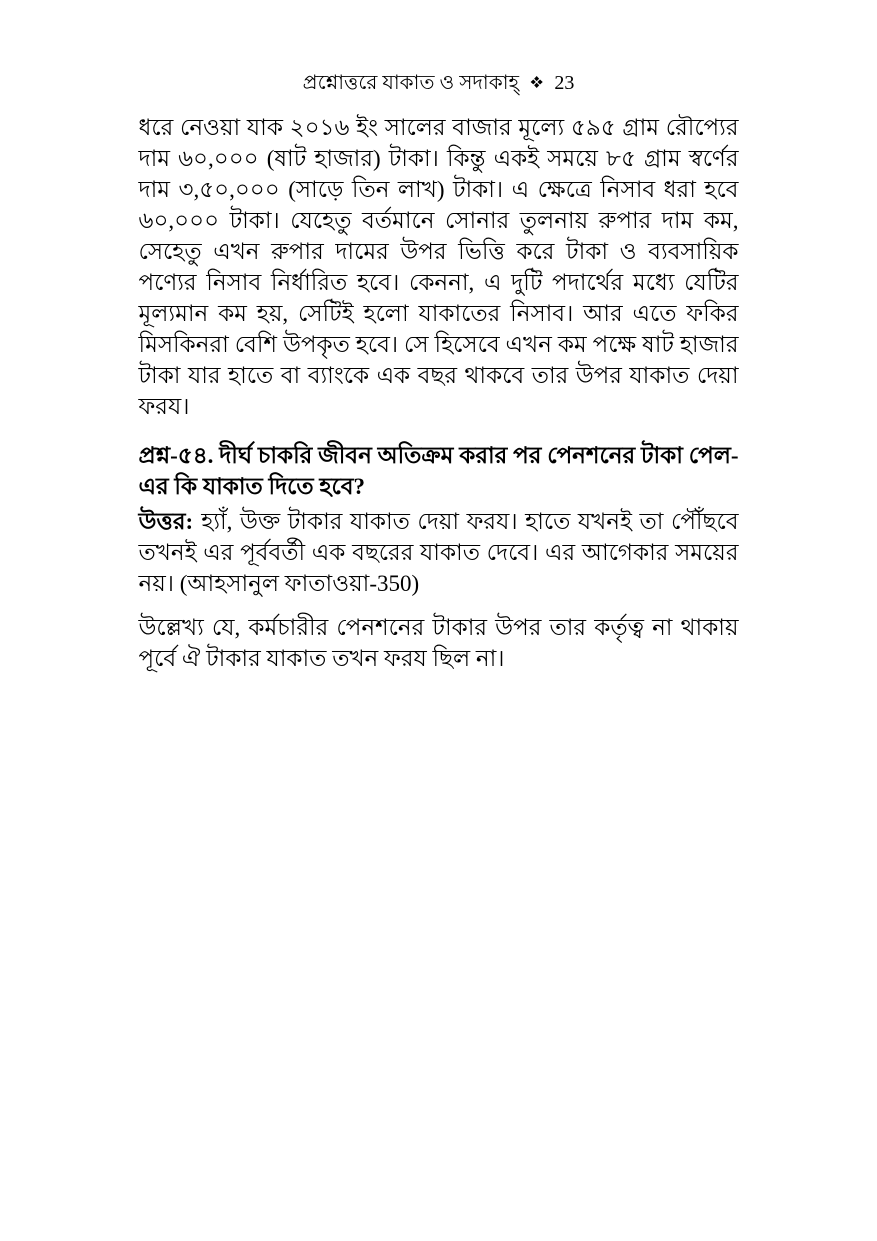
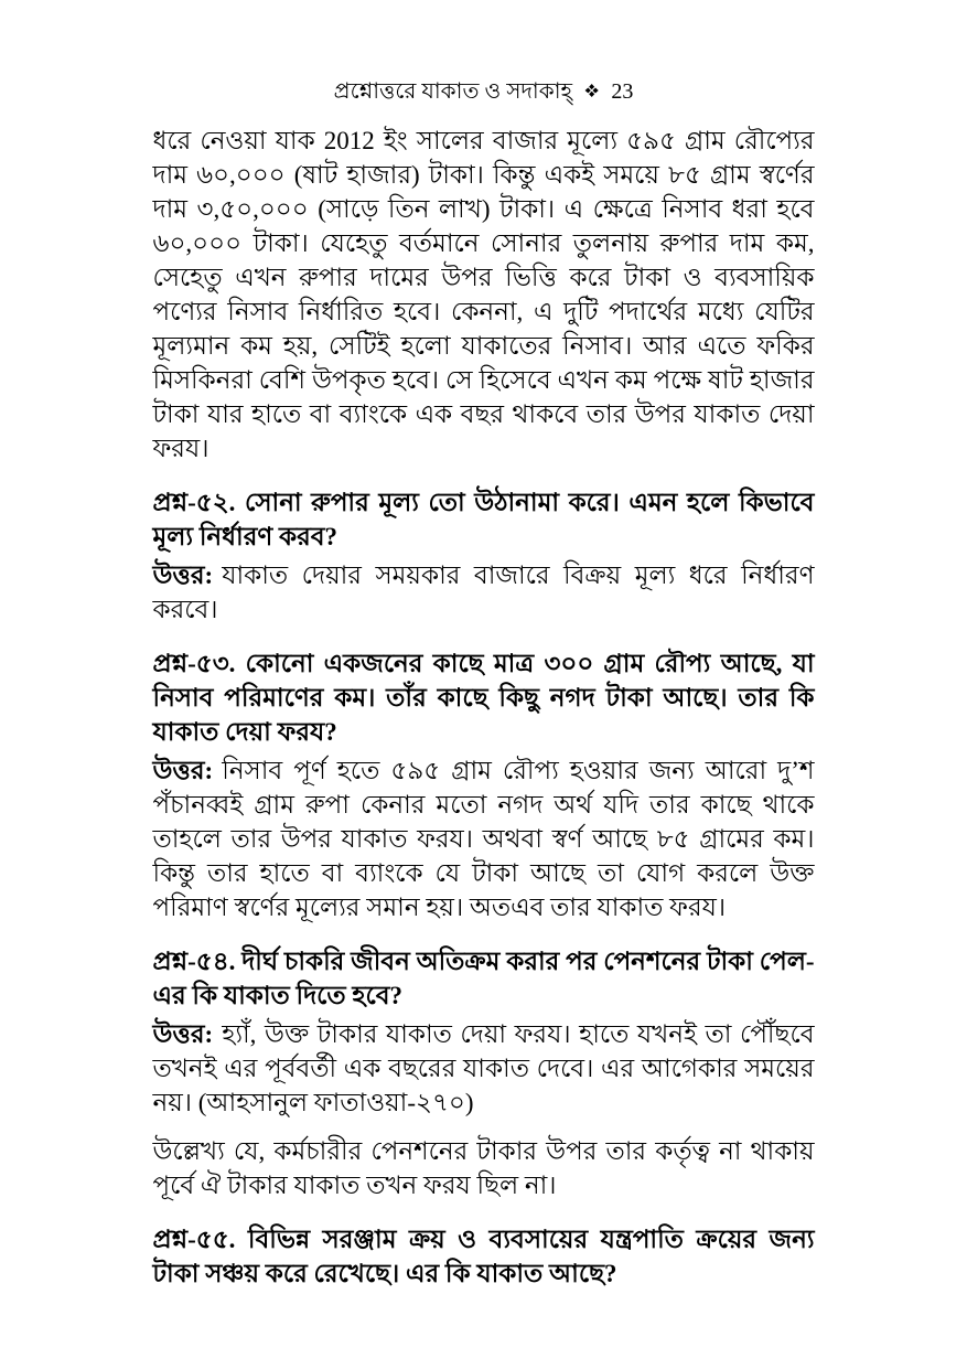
  প্রশ্নোত্তরে যাকাত ও সদাকাহ্ ❖ 23
- ধরে নেওয়া যাক ২০১৬ ইং সালের বাজার মূল্যে ৫৯৫ গ্রাম রৌপ্যের দাম ৬০,০০০ (ষাট হাজার) টাকা। কিন্তু একই সময়ে ৮৫ গ্রাম স্বর্ণের দাম ৩,৫০,০০০ (সাড়ে তিন লাখ) টাকা। এ ক্ষেত্রে নিসাব ধরা হবে ৬০,০০০ টাকা। যেহেতু বর্তমানে সোনার তুলনায় রুপার দাম কম, সেহেতু এখন রুপার দামের উপর ভিত্তি করে টাকা ও ব্যবসায়িক পণ্যের নিসাব নির্ধারিত হবে। কেননা, এ দুটি পদার্থের মধ্যে যেটির মূল্যমান কম হয়, সেটিই হলো যাকাতের নিসাব। আর এতে ফকির মিসকিনরা বেশি উপকৃত হবে। সে হিসেবে এখন কম পক্ষে ষাট হাজার টাকা যার হাতে বা ব্যাংকে এক বছর থাকবে তার উপর যাকাত দেয়া ফরয।
+ ধরে নেওয়া যাক 2012 ইং সালের বাজার মূল্যে ৫৯৫ গ্রাম রৌপ্যের দাম ৬০,০০০ (ষাট হাজার) টাকা। কিন্তু একই সময়ে ৮৫ গ্রাম স্বর্ণের দাম ৩,৫০,০০০ (সাড়ে তিন লাখ) টাকা। এ ক্ষেত্রে নিসাব ধরা হবে ৬০,০০০ টাকা। যেহেতু বর্তমানে সোনার তুলনায় রুপার দাম কম, সেহেতু এখন রুপার দামের উপর ভিত্তি করে টাকা ও ব্যবসায়িক পণ্যের নিসাব নির্ধারিত হবে। কেননা, এ দুটি পদার্থের মধ্যে যেটির মূল্যমান কম হয়, সেটিই হলো যাকাতের নিসাব। আর এতে ফকির মিসকিনরা বেশি উপকৃত হবে। সে হিসেবে এখন কম পক্ষে ষাট হাজার টাকা যার হাতে বা ব্যাংকে এক বছর থাকবে তার উপর যাকাত দেয়া ফরয।
+ প্রশ্ন-৫২. সোনা রুপার মূল্য তো উঠানামা করে। এমন হলে কিভাবে মূল্য নির্ধারণ করব?
+ উত্তর: যাকাত দেয়ার সময়কার বাজারে বিক্রয় মূল্য ধরে নির্ধারণ করবে।
+ প্রশ্ন-৫৩. কোনো একজনের কাছে মাত্র ৩০০ গ্রাম রৌপ্য আছে, যা নিসাব পরিমাণের কম। তাঁর কাছে কিছু নগদ টাকা আছে। তার কি যাকাত দেয়া ফরয?
+ উত্তর: নিসাব পূর্ণ হতে ৫৯৫ গ্রাম রৌপ্য হওয়ার জন্য আরো দু’শ পঁচানব্বই গ্রাম রুপা কেনার মতো নগদ অর্থ যদি তার কাছে থাকে তাহলে তার উপর যাকাত ফরয। অথবা স্বর্ণ আছে ৮৫ গ্রামের কম। কিন্তু তার হাতে বা ব্যাংকে যে টাকা আছে তা যোগ করলে উক্ত পরিমাণ স্বর্ণের মূল্যের সমান হয়। অতএব তার যাকাত ফরয।
  প্রশ্ন-৫৪. দীর্ঘ চাকরি জীবন অতিক্রম করার পর পেনশনের টাকা পেল- এর কি যাকাত দিতে হবে?
- উত্তর: হ্যাঁ, উক্ত টাকার যাকাত দেয়া ফরয। হাতে যখনই তা পৌঁছবে তখনই এর পূর্ববর্তী এক বছরের যাকাত দেবে। এর আগেকার সময়ের নয়। (আহসানুল ফাতাওয়া-350)
+ উত্তর: হ্যাঁ, উক্ত টাকার যাকাত দেয়া ফরয। হাতে যখনই তা পৌঁছবে তখনই এর পূর্ববর্তী এক বছরের যাকাত দেবে। এর আগেকার সময়ের নয়। (আহসানুল ফাতাওয়া-২৭০)
  উল্লেখ্য যে, কর্মচারীর পেনশনের টাকার উপর তার কর্তৃত্ব না থাকায় পূর্বে ঐ টাকার যাকাত তখন ফরয ছিল না।
+ প্রশ্ন-৫৫. বিভিন্ন সরঞ্জাম ক্রয় ও ব্যবসায়ের যন্ত্রপাতি ক্রয়ের জন্য টাকা সঞ্চয় করে রেখেছে। এর কি যাকাত আছে?
